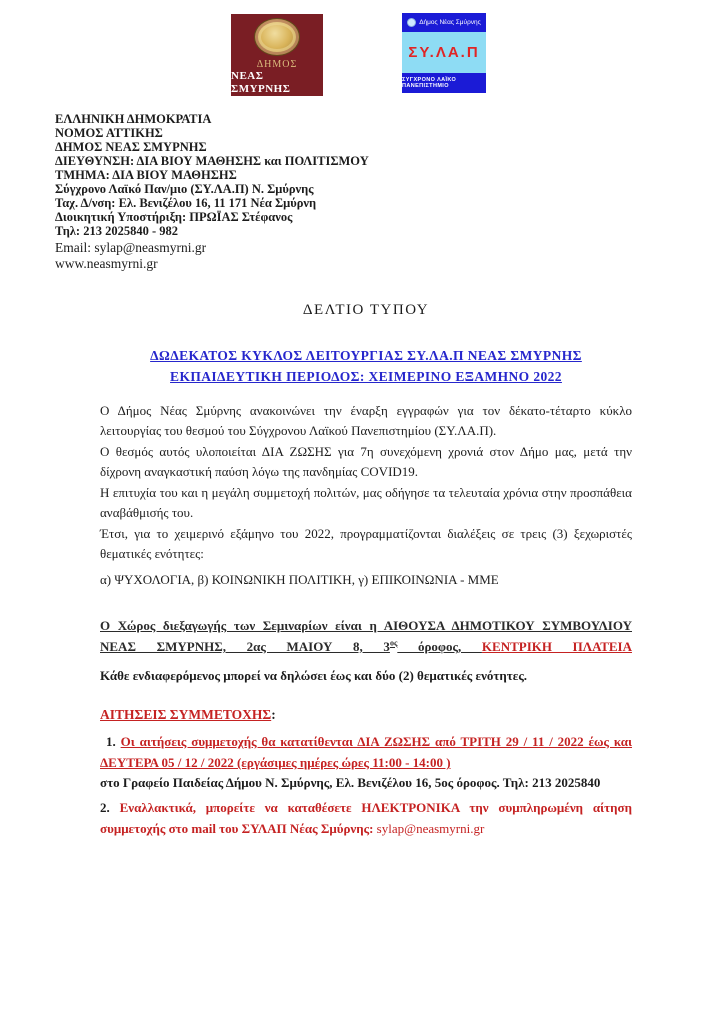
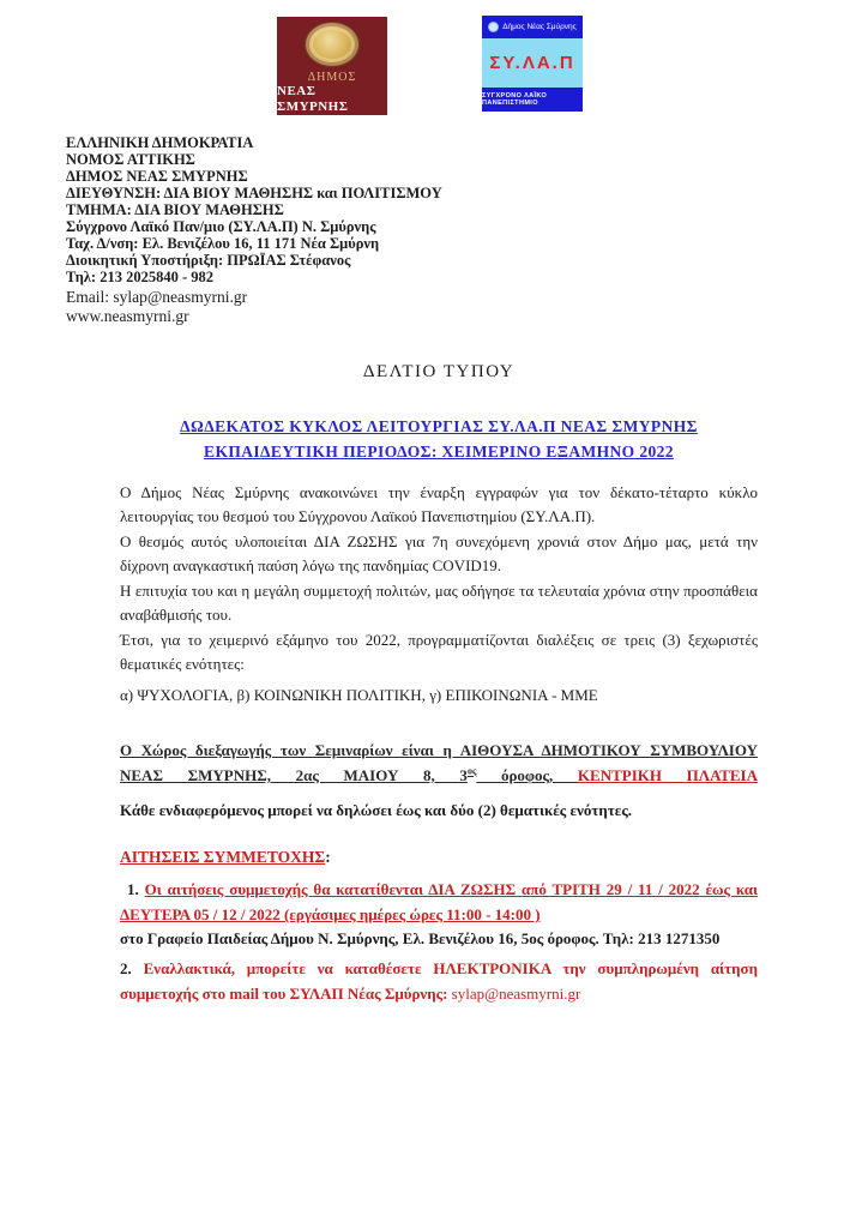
  ΔΗΜΟΣ
  ΝΕΑΣ ΣΜΥΡΝΗΣ
  ΣΥ.ΛΑ.Π
  ΕΛΛΗΝΙΚΗ ΔΗΜΟΚΡΑΤΙΑ
  ΝΟΜΟΣ ΑΤΤΙΚΗΣ
  ΔΗΜΟΣ ΝΕΑΣ ΣΜΥΡΝΗΣ
  ΔΙΕΥΘΥΝΣΗ: ΔΙΑ ΒΙΟΥ ΜΑΘΗΣΗΣ και ΠΟΛΙΤΙΣΜΟΥ
  ΤΜΗΜΑ: ΔΙΑ ΒΙΟΥ ΜΑΘΗΣΗΣ
  Σύγχρονο Λαϊκό Παν/μιο (ΣΥ.ΛΑ.Π) Ν. Σμύρνης
  Ταχ. Δ/νση: Ελ. Βενιζέλου 16, 11 171 Νέα Σμύρνη
  Διοικητική Υποστήριξη: ΠΡΩΪΑΣ Στέφανος
  Τηλ: 213 2025840 - 982
  Email: sylap@neasmyrni.gr
  www.neasmyrni.gr
  ΔΕΛΤΙΟ ΤΥΠΟΥ
  ΔΩΔΕΚΑΤΟΣ ΚΥΚΛΟΣ ΛΕΙΤΟΥΡΓΙΑΣ ΣΥ.ΛΑ.Π ΝΕΑΣ ΣΜΥΡΝΗΣ
  ΕΚΠΑΙΔΕΥΤΙΚΗ ΠΕΡΙΟΔΟΣ: ΧΕΙΜΕΡΙΝΟ ΕΞΑΜΗΝΟ 2022
  Ο Δήμος Νέας Σμύρνης ανακοινώνει την έναρξη εγγραφών για τον δέκατο-τέταρτο κύκλο λειτουργίας του θεσμού του Σύγχρονου Λαϊκού Πανεπιστημίου (ΣΥ.ΛΑ.Π).
  Ο θεσμός αυτός υλοποιείται ΔΙΑ ΖΩΣΗΣ για 7η συνεχόμενη χρονιά στον Δήμο μας, μετά την δίχρονη αναγκαστική παύση λόγω της πανδημίας COVID19.
  Η επιτυχία του και η μεγάλη συμμετοχή πολιτών, μας οδήγησε τα τελευταία χρόνια στην προσπάθεια αναβάθμισής του.
  Έτσι, για το χειμερινό εξάμηνο του 2022, προγραμματίζονται διαλέξεις σε τρεις (3) ξεχωριστές θεματικές ενότητες:
  α) ΨΥΧΟΛΟΓΙΑ, β) ΚΟΙΝΩΝΙΚΗ ΠΟΛΙΤΙΚΗ, γ) ΕΠΙΚΟΙΝΩΝΙΑ - ΜΜΕ
  Ο Χώρος διεξαγωγής των Σεμιναρίων είναι η ΑΙΘΟΥΣΑ ΔΗΜΟΤΙΚΟΥ ΣΥΜΒΟΥΛΙΟΥ ΝΕΑΣ ΣΜΥΡΝΗΣ, 2ας ΜΑΙΟΥ 8, 3ος όροφος, ΚΕΝΤΡΙΚΗ ΠΛΑΤΕΙΑ
  Κάθε ενδιαφερόμενος μπορεί να δηλώσει έως και δύο (2) θεματικές ενότητες.
  ΑΙΤΗΣΕΙΣ ΣΥΜΜΕΤΟΧΗΣ:
  1. Οι αιτήσεις συμμετοχής θα κατατίθενται ΔΙΑ ΖΩΣΗΣ από ΤΡΙΤΗ 29 / 11 / 2022 έως και ΔΕΥΤΕΡΑ 05 / 12 / 2022 (εργάσιμες ημέρες ώρες 11:00 - 14:00 )
- στο Γραφείο Παιδείας Δήμου Ν. Σμύρνης, Ελ. Βενιζέλου 16, 5ος όροφος. Τηλ: 213 2025840
+ στο Γραφείο Παιδείας Δήμου Ν. Σμύρνης, Ελ. Βενιζέλου 16, 5ος όροφος. Τηλ: 213 1271350
  2. Εναλλακτικά, μπορείτε να καταθέσετε ΗΛΕΚΤΡΟΝΙΚΑ την συμπληρωμένη αίτηση συμμετοχής στο mail του ΣΥΛΑΠ Νέας Σμύρνης: sylap@neasmyrni.gr
